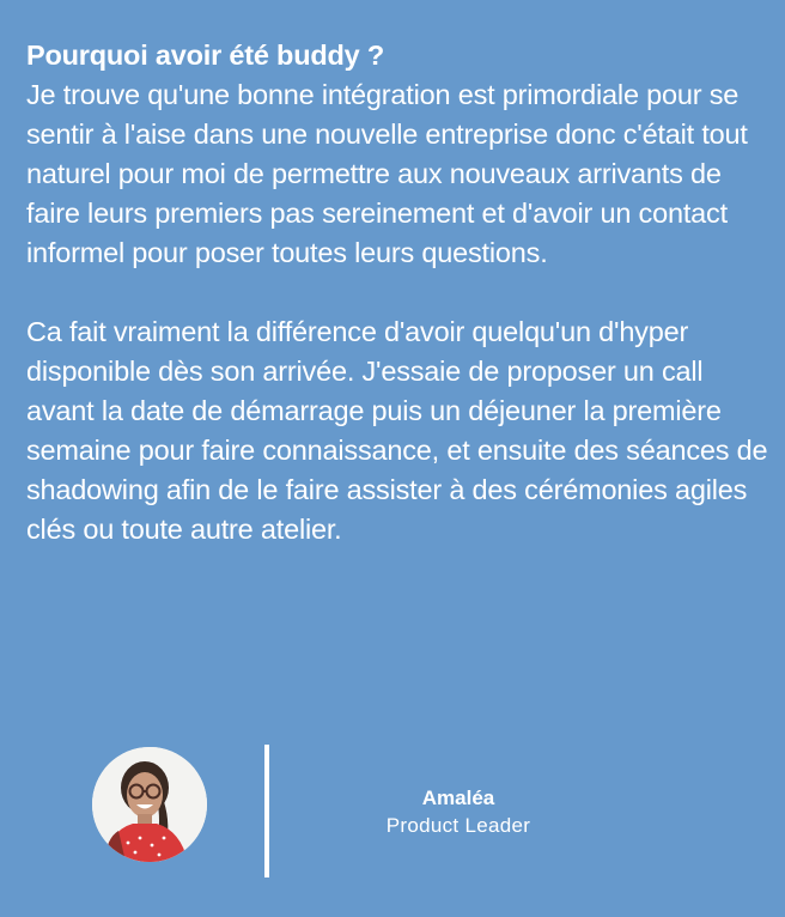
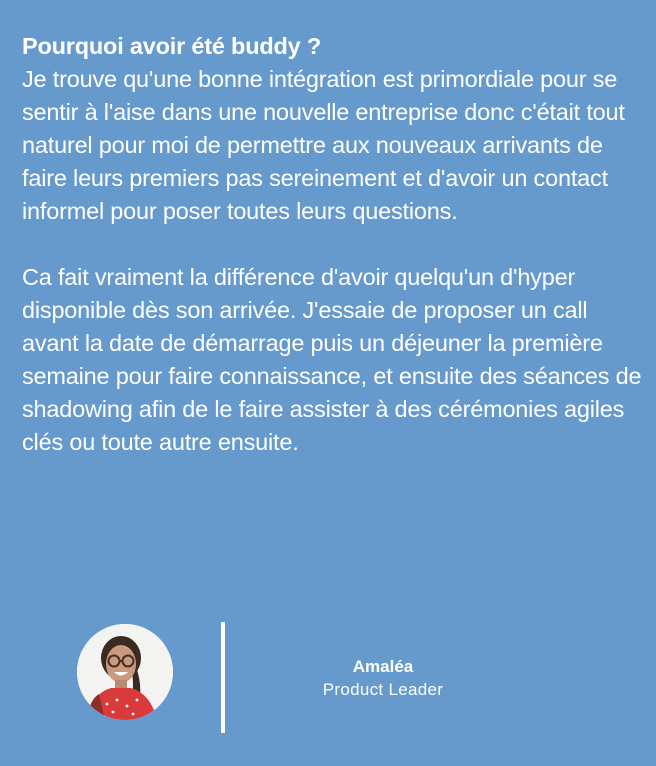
  Pourquoi avoir été buddy ?
  Je trouve qu'une bonne intégration est primordiale pour se sentir à l'aise dans une nouvelle entreprise donc c'était tout naturel pour moi de permettre aux nouveaux arrivants de faire leurs premiers pas sereinement et d'avoir un contact informel pour poser toutes leurs questions.
- Ca fait vraiment la différence d'avoir quelqu'un d'hyper disponible dès son arrivée. J'essaie de proposer un call avant la date de démarrage puis un déjeuner la première semaine pour faire connaissance, et ensuite des séances de shadowing afin de le faire assister à des cérémonies agiles clés ou toute autre atelier.
+ Ca fait vraiment la différence d'avoir quelqu'un d'hyper disponible dès son arrivée. J'essaie de proposer un call avant la date de démarrage puis un déjeuner la première semaine pour faire connaissance, et ensuite des séances de shadowing afin de le faire assister à des cérémonies agiles clés ou toute autre ensuite.
  Amaléa
  Product Leader
